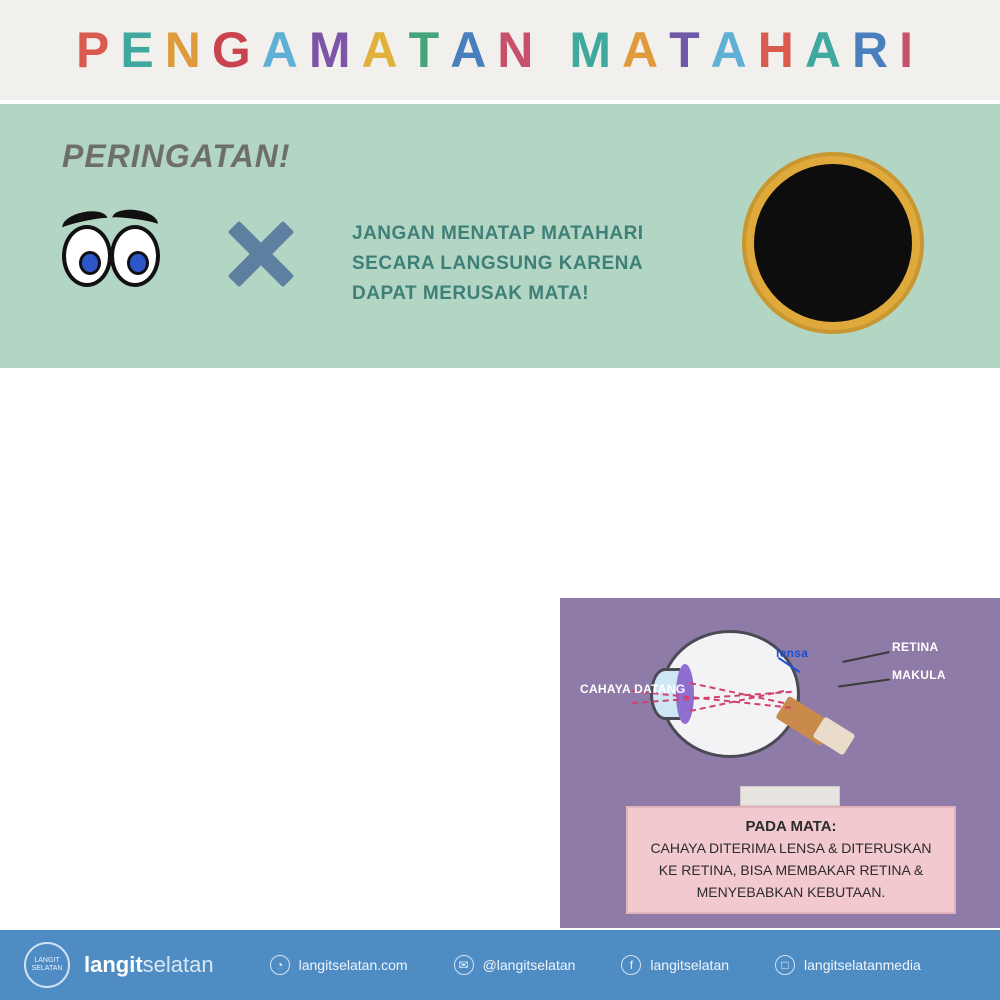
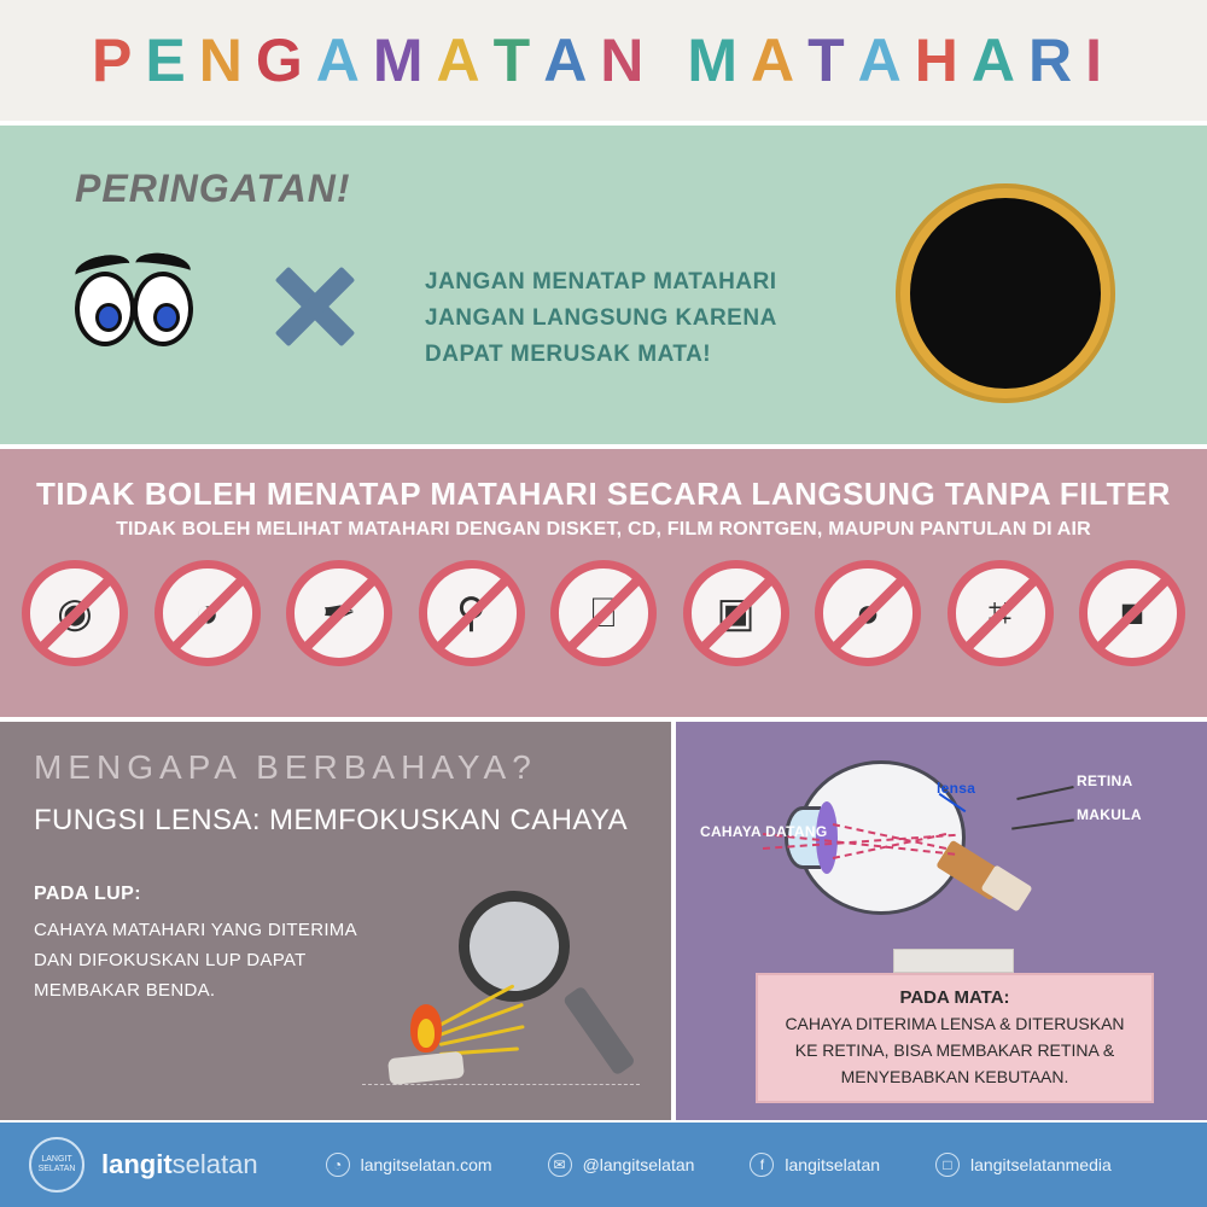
  PENGAMATAN MATAHARI
  PERINGATAN!
- JANGAN MENATAP MATAHARI SECARA LANGSUNG KARENA DAPAT MERUSAK MATA!
+ JANGAN MENATAP MATAHARI JANGAN LANGSUNG KARENA DAPAT MERUSAK MATA!
+ TIDAK BOLEH MENATAP MATAHARI SECARA LANGSUNG TANPA FILTER
+ TIDAK BOLEH MELIHAT MATAHARI DENGAN DISKET, CD, FILM RONTGEN, MAUPUN PANTULAN DI AIR
+ MENGAPA BERBAHAYA?
+ FUNGSI LENSA: MEMFOKUSKAN CAHAYA
+ PADA LUP:
+ CAHAYA MATAHARI YANG DITERIMA DAN DIFOKUSKAN LUP DAPAT MEMBAKAR BENDA.
  CAHAYA DATANG
  lensa
  RETINA
  MAKULA
  PADA MATA:
  CAHAYA DITERIMA LENSA & DITERUSKAN KE RETINA, BISA MEMBAKAR RETINA & MENYEBABKAN KEBUTAAN.
  langitselatan
  ◔
  langitselatan.com
  ✉
  @langitselatan
  f
  langitselatan
  □
  langitselatanmedia
